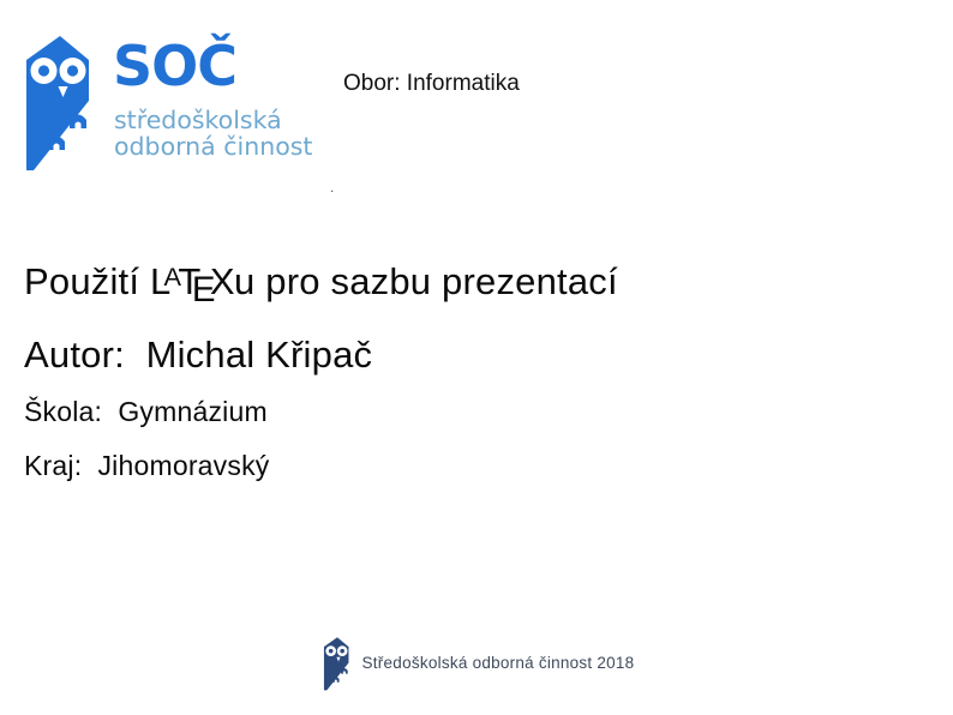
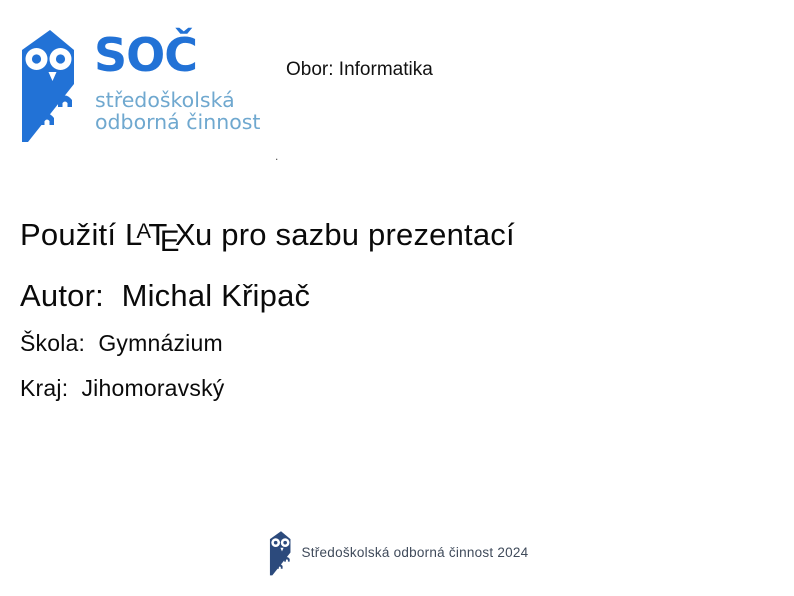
  SOČ
  středoškolská
  odborná činnost
  Obor: Informatika
  .
  Použití LATEXu pro sazbu prezentací
  Autor: Michal Křipač
  Škola: Gymnázium
  Kraj: Jihomoravský
- Středoškolská odborná činnost 2018
+ Středoškolská odborná činnost 2024
